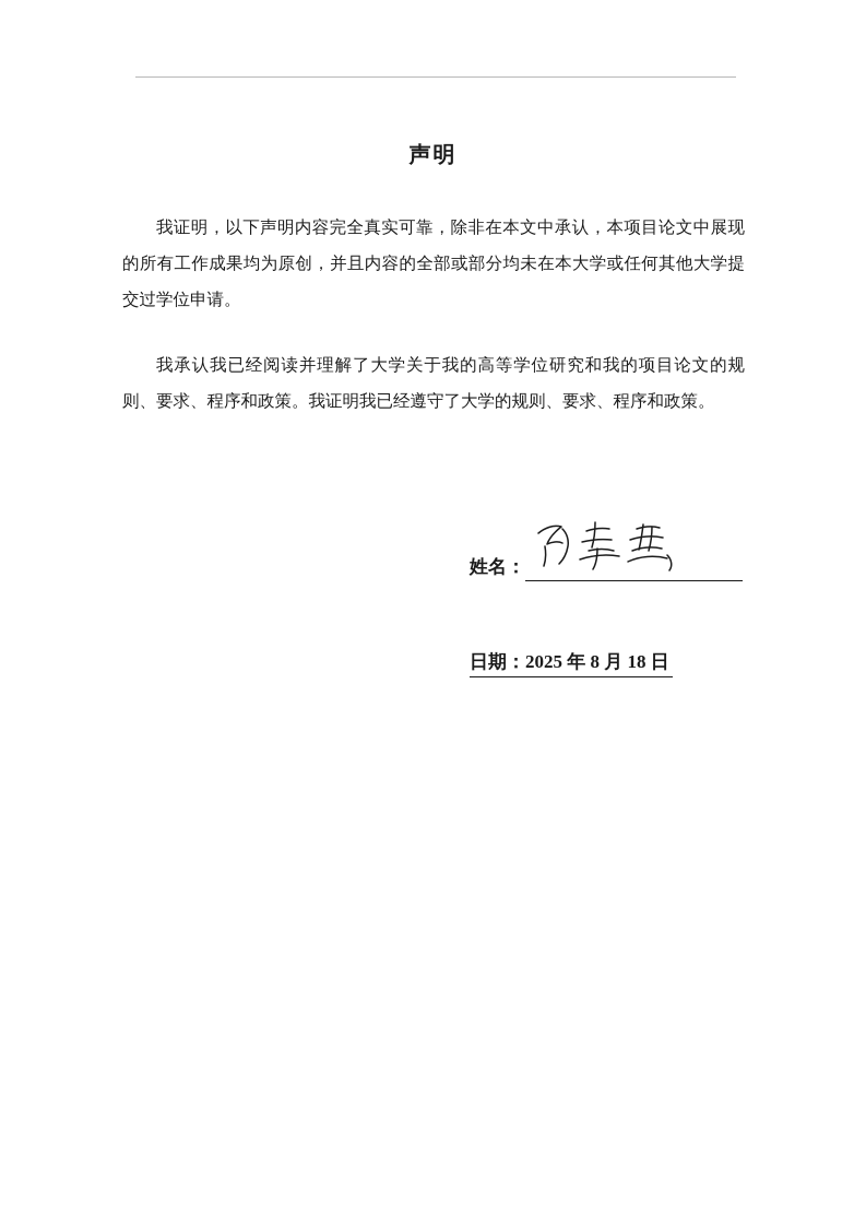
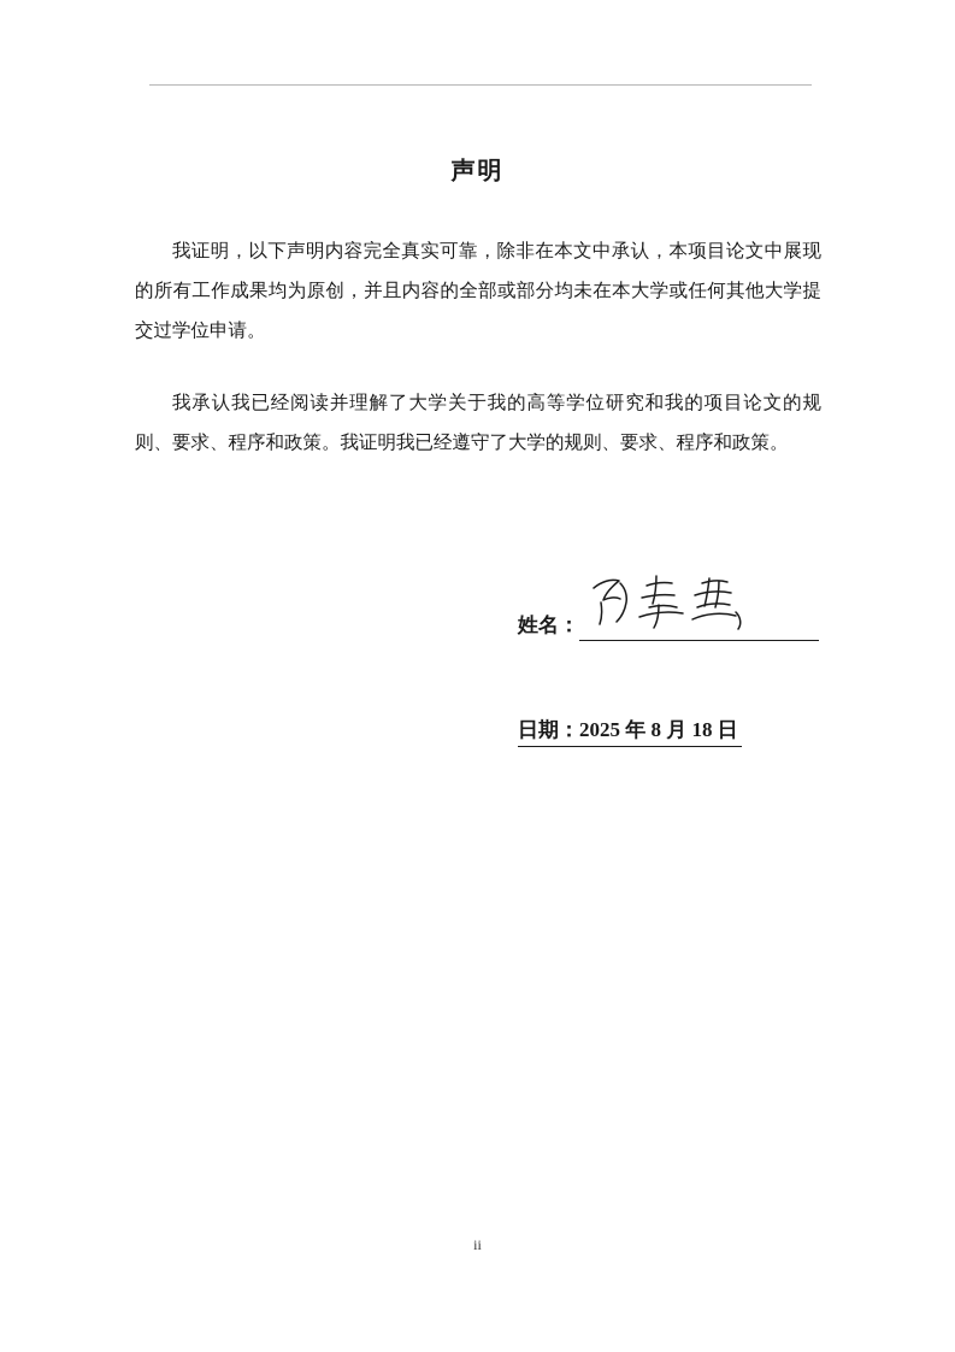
  声明
  我证明，以下声明内容完全真实可靠，除非在本文中承认，本项目论文中展现的所有工作成果均为原创，并且内容的全部或部分均未在本大学或任何其他大学提交过学位申请。
  我承认我已经阅读并理解了大学关于我的高等学位研究和我的项目论文的规则、要求、程序和政策。我证明我已经遵守了大学的规则、要求、程序和政策。
  姓名：
  日期：2025 年 8 月 18 日
+ ii
